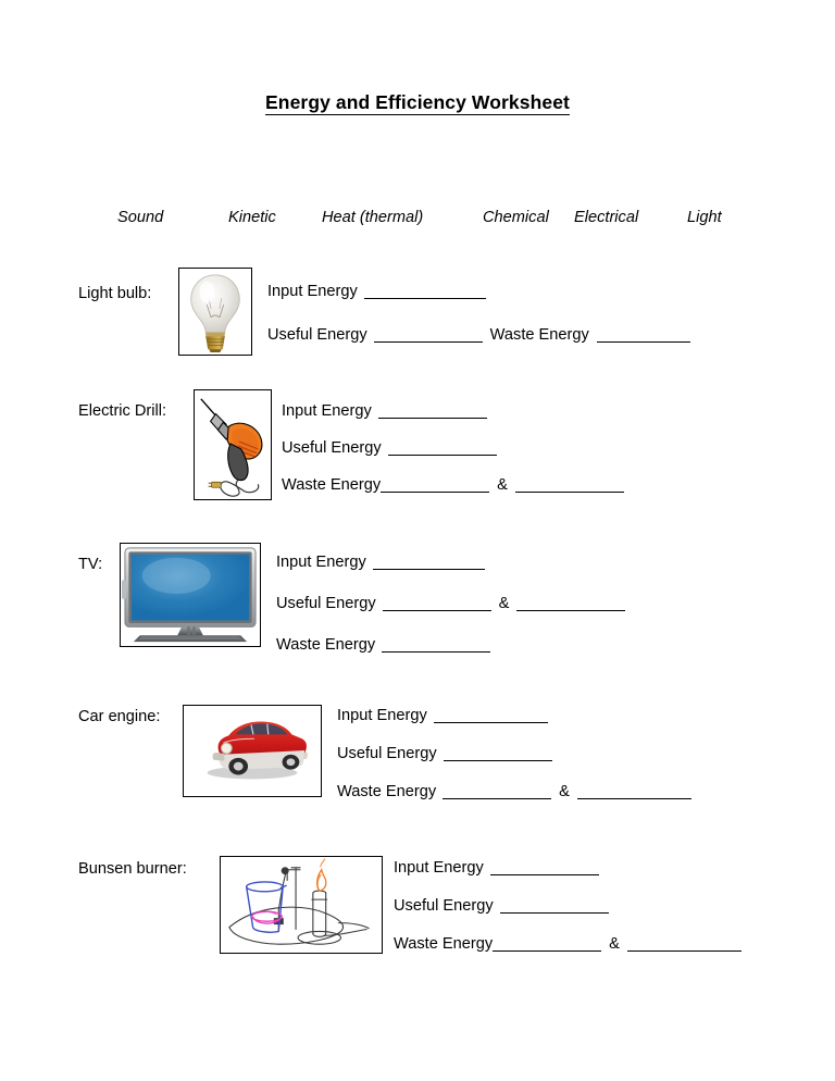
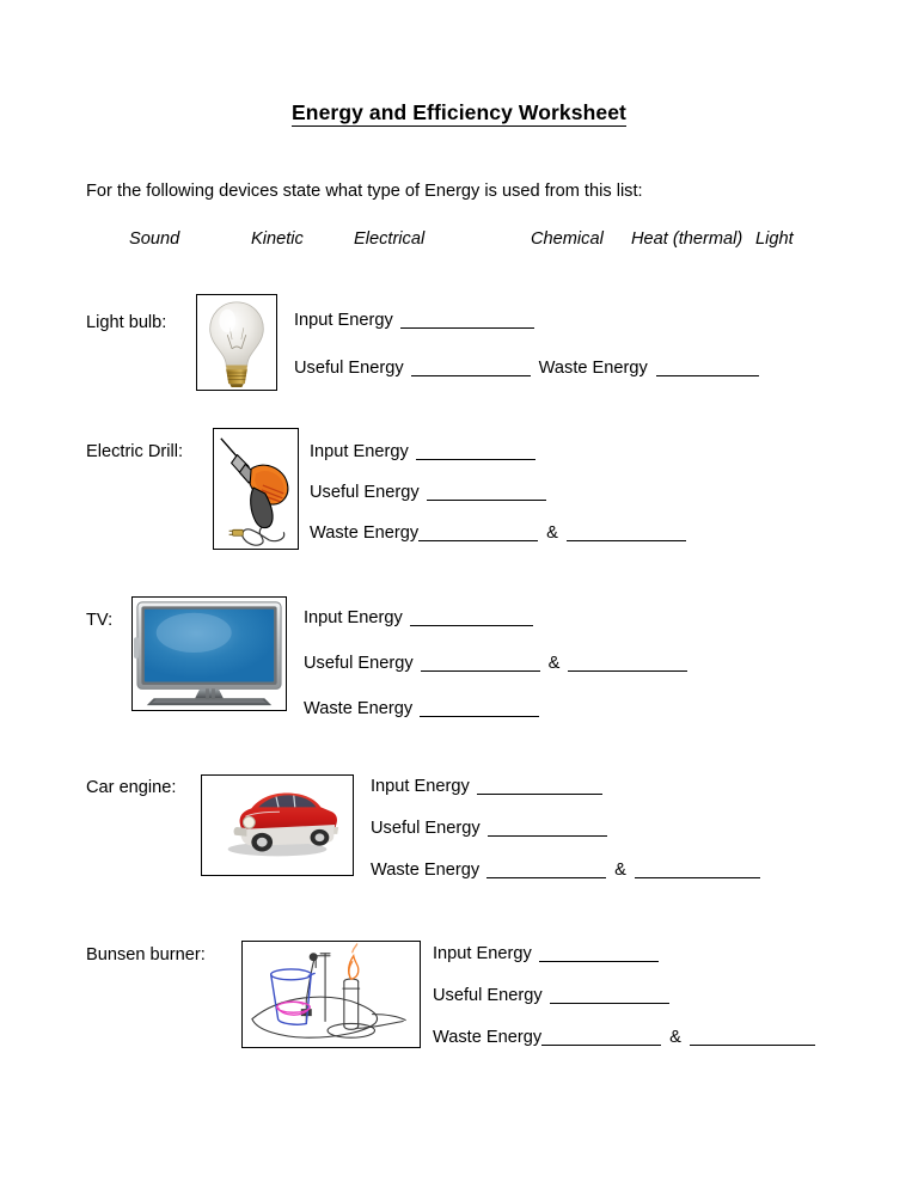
  Energy and Efficiency Worksheet
+ For the following devices state what type of Energy is used from this list:
  Sound
  Kinetic
- Heat (thermal)
+ Electrical
  Chemical
- Electrical
+ Heat (thermal)
  Light
  Light bulb:
  Input Energy
  Useful Energy Waste Energy
  Electric Drill:
  Input Energy
  Useful Energy
  Waste Energy &
  TV:
  Input Energy
  Useful Energy &
  Waste Energy
  Car engine:
  Input Energy
  Useful Energy
  Waste Energy &
  Bunsen burner:
  Input Energy
  Useful Energy
  Waste Energy &
